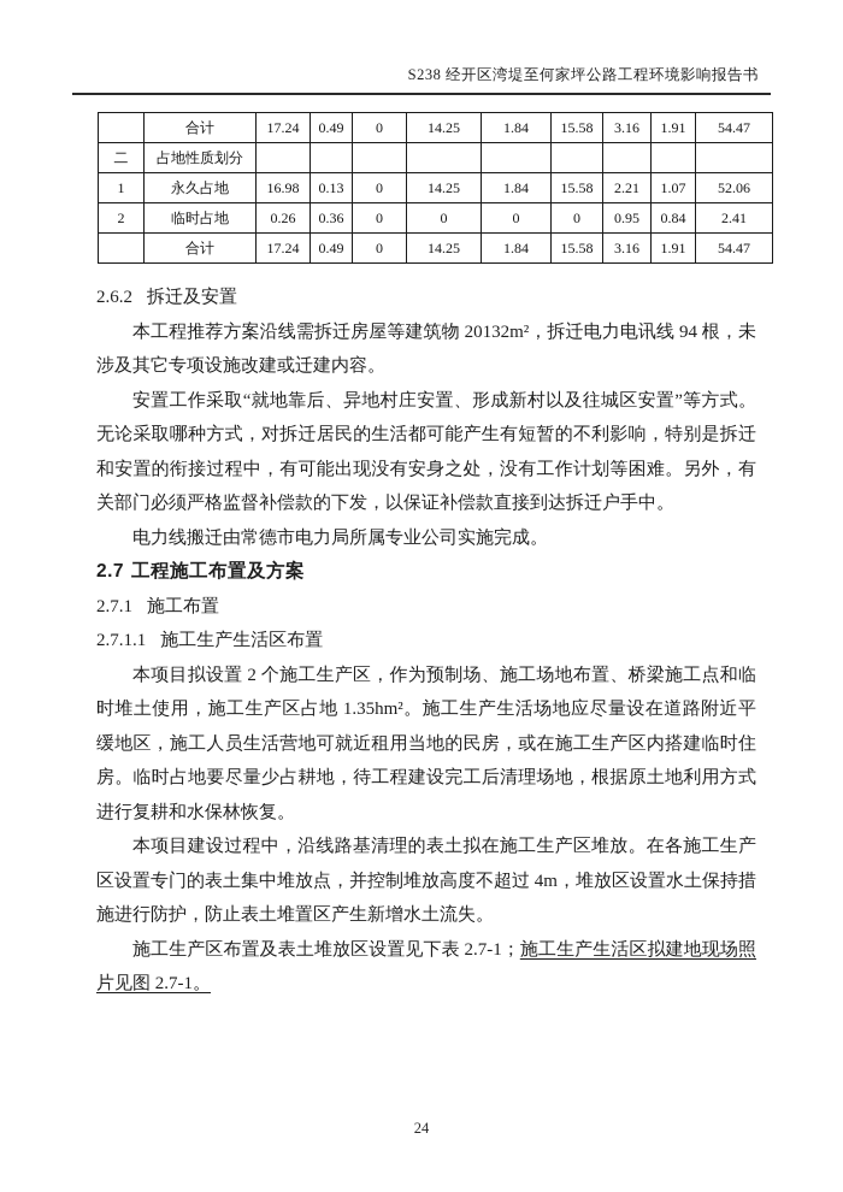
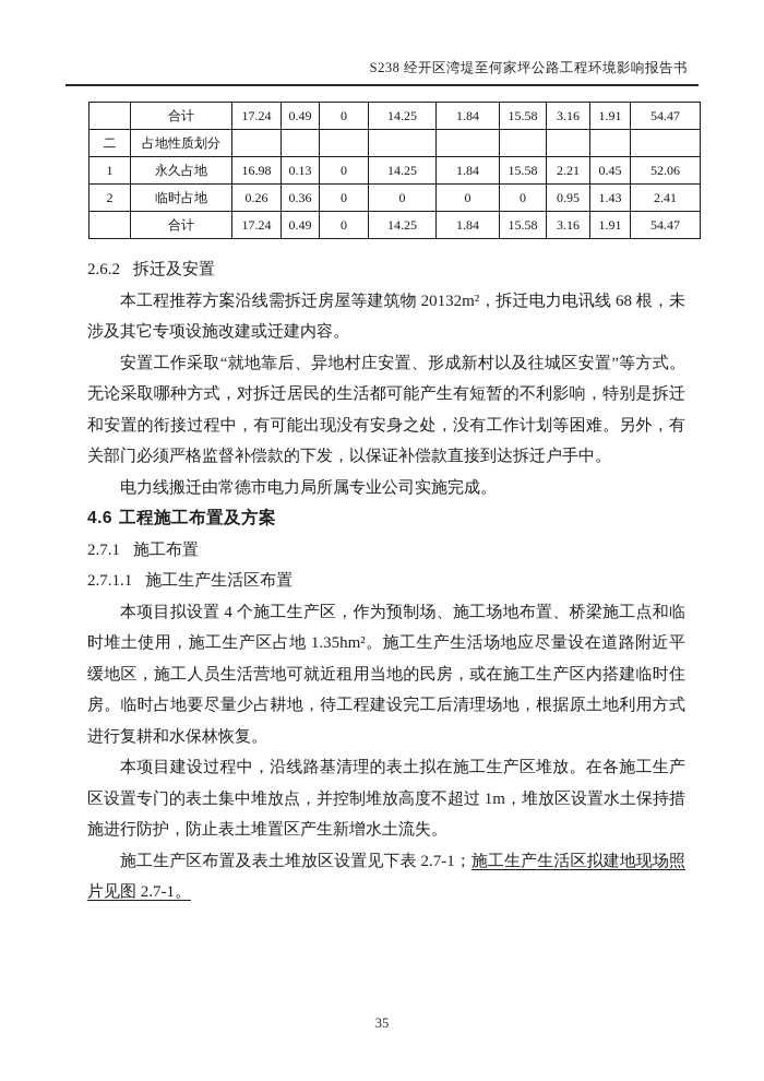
  S238 经开区湾堤至何家坪公路工程环境影响报告书
  	合计	17.24	0.49	0	14.25	1.84	15.58	3.16	1.91	54.47
  二	占地性质划分
- 1	永久占地	16.98	0.13	0	14.25	1.84	15.58	2.21	1.07	52.06
+ 1	永久占地	16.98	0.13	0	14.25	1.84	15.58	2.21	0.45	52.06
- 2	临时占地	0.26	0.36	0	0	0	0	0.95	0.84	2.41
+ 2	临时占地	0.26	0.36	0	0	0	0	0.95	1.43	2.41
  	合计	17.24	0.49	0	14.25	1.84	15.58	3.16	1.91	54.47
  2.6.2 拆迁及安置
- 本工程推荐方案沿线需拆迁房屋等建筑物 20132m²，拆迁电力电讯线 94 根，未涉及其它专项设施改建或迁建内容。
+ 本工程推荐方案沿线需拆迁房屋等建筑物 20132m²，拆迁电力电讯线 68 根，未涉及其它专项设施改建或迁建内容。
  安置工作采取“就地靠后、异地村庄安置、形成新村以及往城区安置”等方式。无论采取哪种方式，对拆迁居民的生活都可能产生有短暂的不利影响，特别是拆迁和安置的衔接过程中，有可能出现没有安身之处，没有工作计划等困难。另外，有关部门必须严格监督补偿款的下发，以保证补偿款直接到达拆迁户手中。
  电力线搬迁由常德市电力局所属专业公司实施完成。
- 2.7 工程施工布置及方案
+ 4.6 工程施工布置及方案
  2.7.1 施工布置
  2.7.1.1 施工生产生活区布置
- 本项目拟设置 2 个施工生产区，作为预制场、施工场地布置、桥梁施工点和临时堆土使用，施工生产区占地 1.35hm²。施工生产生活场地应尽量设在道路附近平缓地区，施工人员生活营地可就近租用当地的民房，或在施工生产区内搭建临时住房。临时占地要尽量少占耕地，待工程建设完工后清理场地，根据原土地利用方式进行复耕和水保林恢复。
+ 本项目拟设置 4 个施工生产区，作为预制场、施工场地布置、桥梁施工点和临时堆土使用，施工生产区占地 1.35hm²。施工生产生活场地应尽量设在道路附近平缓地区，施工人员生活营地可就近租用当地的民房，或在施工生产区内搭建临时住房。临时占地要尽量少占耕地，待工程建设完工后清理场地，根据原土地利用方式进行复耕和水保林恢复。
- 本项目建设过程中，沿线路基清理的表土拟在施工生产区堆放。在各施工生产区设置专门的表土集中堆放点，并控制堆放高度不超过 4m，堆放区设置水土保持措施进行防护，防止表土堆置区产生新增水土流失。
+ 本项目建设过程中，沿线路基清理的表土拟在施工生产区堆放。在各施工生产区设置专门的表土集中堆放点，并控制堆放高度不超过 1m，堆放区设置水土保持措施进行防护，防止表土堆置区产生新增水土流失。
  施工生产区布置及表土堆放区设置见下表 2.7-1；施工生产生活区拟建地现场照片见图 2.7-1。
- 24
+ 35
